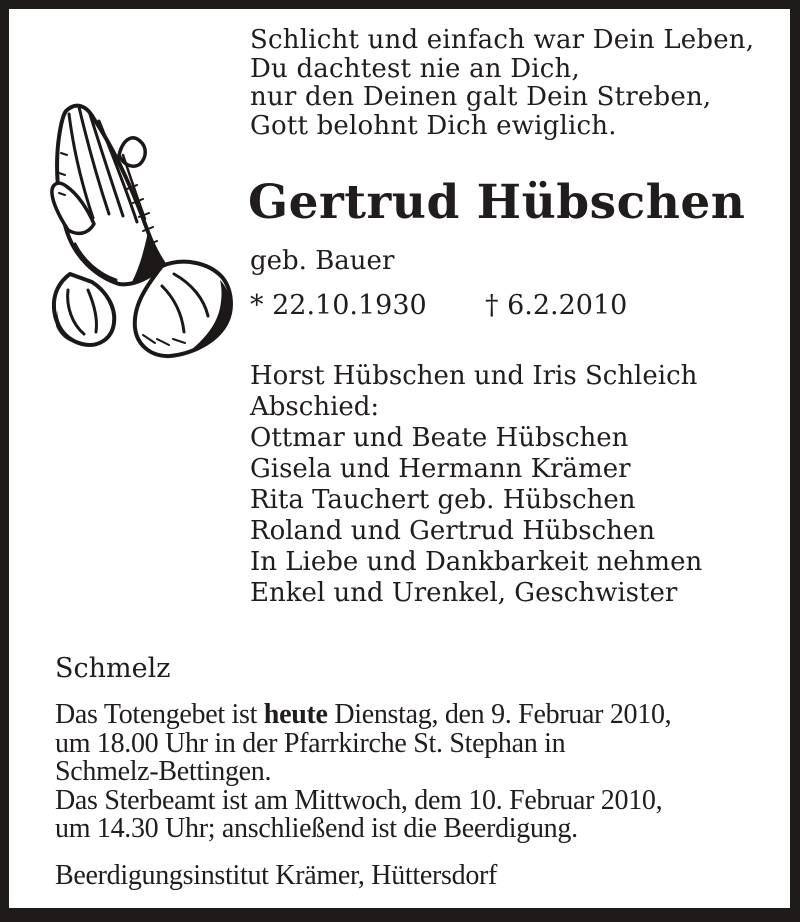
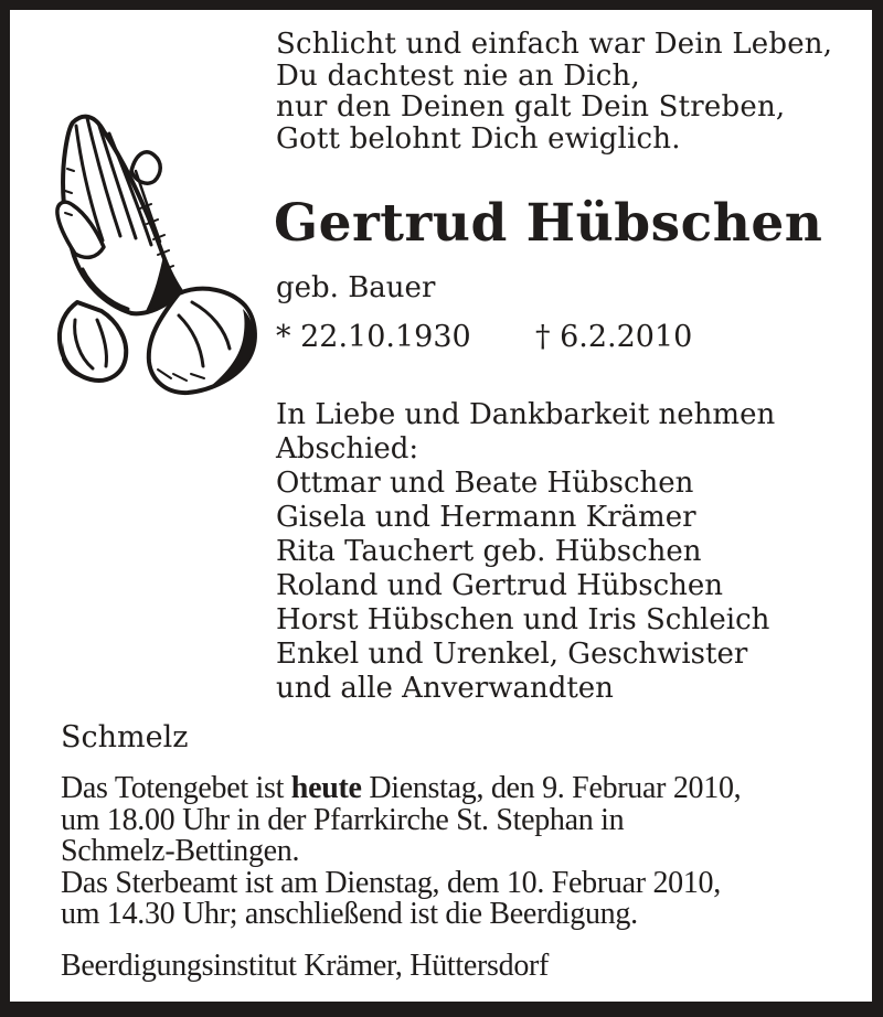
  Schlicht und einfach war Dein Leben,
  Du dachtest nie an Dich,
  nur den Deinen galt Dein Streben,
  Gott belohnt Dich ewiglich.
  Gertrud Hübschen
  geb. Bauer
  * 22.10.1930
  † 6.2.2010
- Horst Hübschen und Iris Schleich
+ In Liebe und Dankbarkeit nehmen
  Abschied:
  Ottmar und Beate Hübschen
  Gisela und Hermann Krämer
  Rita Tauchert geb. Hübschen
  Roland und Gertrud Hübschen
- In Liebe und Dankbarkeit nehmen
+ Horst Hübschen und Iris Schleich
  Enkel und Urenkel, Geschwister
+ und alle Anverwandten
  Schmelz
  Das Totengebet ist heute Dienstag, den 9. Februar 2010,
  um 18.00 Uhr in der Pfarrkirche St. Stephan in
  Schmelz-Bettingen.
- Das Sterbeamt ist am Mittwoch, dem 10. Februar 2010,
+ Das Sterbeamt ist am Dienstag, dem 10. Februar 2010,
  um 14.30 Uhr; anschließend ist die Beerdigung.
  Beerdigungsinstitut Krämer, Hüttersdorf
